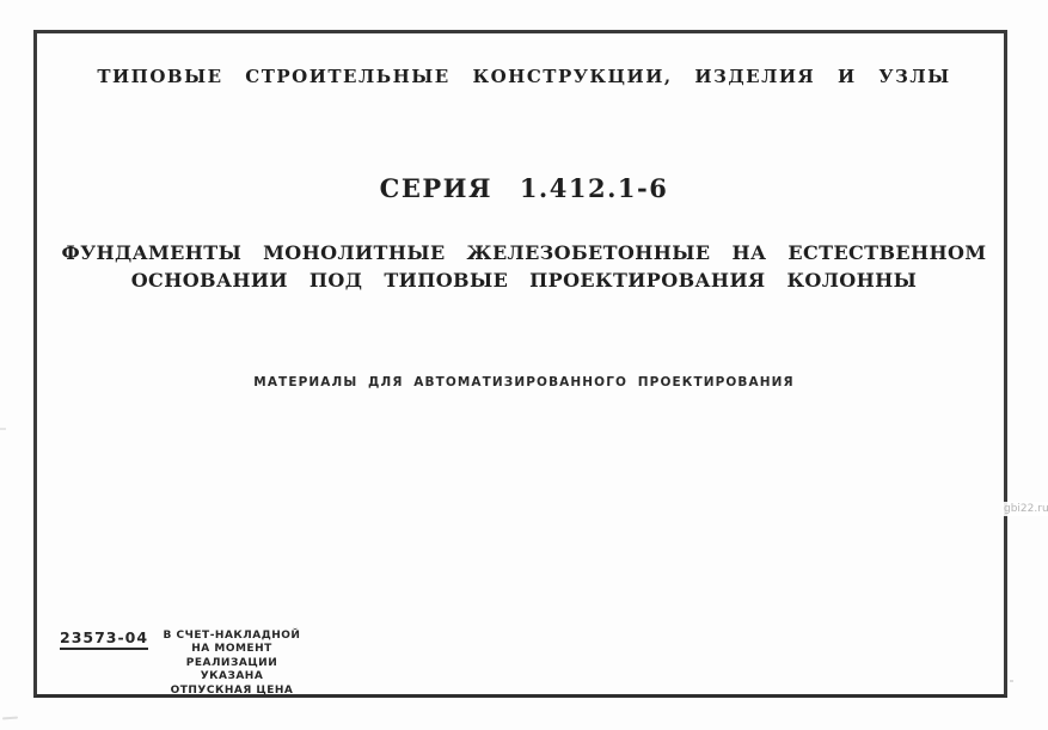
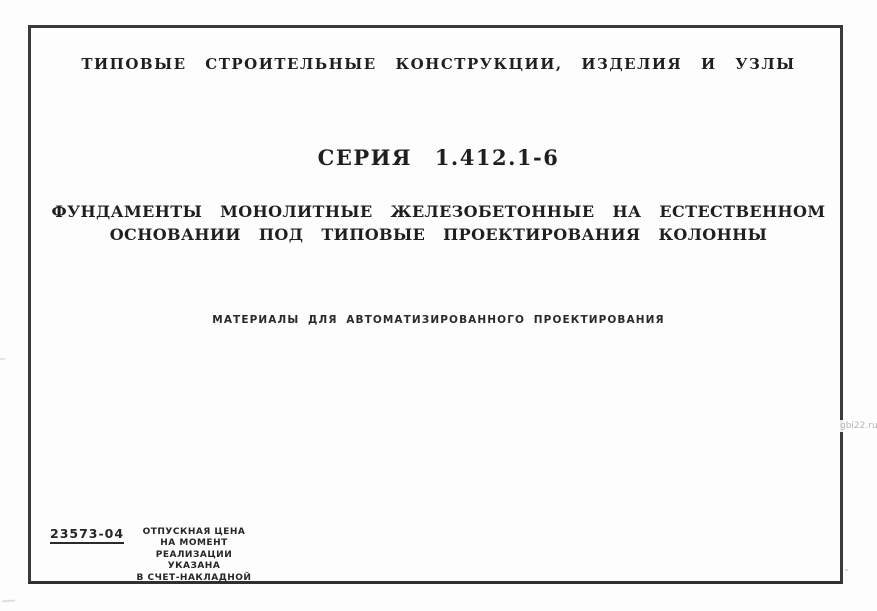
  ТИПОВЫЕ СТРОИТЕЛЬНЫЕ КОНСТРУКЦИИ, ИЗДЕЛИЯ И УЗЛЫ
  СЕРИЯ 1.412.1-6
  ФУНДАМЕНТЫ МОНОЛИТНЫЕ ЖЕЛЕЗОБЕТОННЫЕ НА ЕСТЕСТВЕННОМ
  ОСНОВАНИИ ПОД ТИПОВЫЕ ПРОЕКТИРОВАНИЯ КОЛОННЫ
  МАТЕРИАЛЫ ДЛЯ АВТОМАТИЗИРОВАННОГО ПРОЕКТИРОВАНИЯ
  23573-04
- В СЧЕТ-НАКЛАДНОЙ
+ ОТПУСКНАЯ ЦЕНА
  НА МОМЕНТ РЕАЛИЗАЦИИ
  УКАЗАНА
- ОТПУСКНАЯ ЦЕНА
+ В СЧЕТ-НАКЛАДНОЙ
  gbi22.ru
